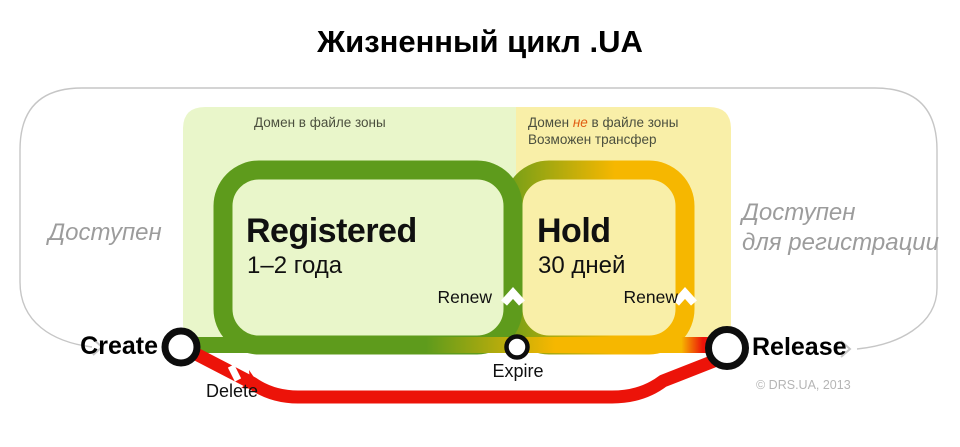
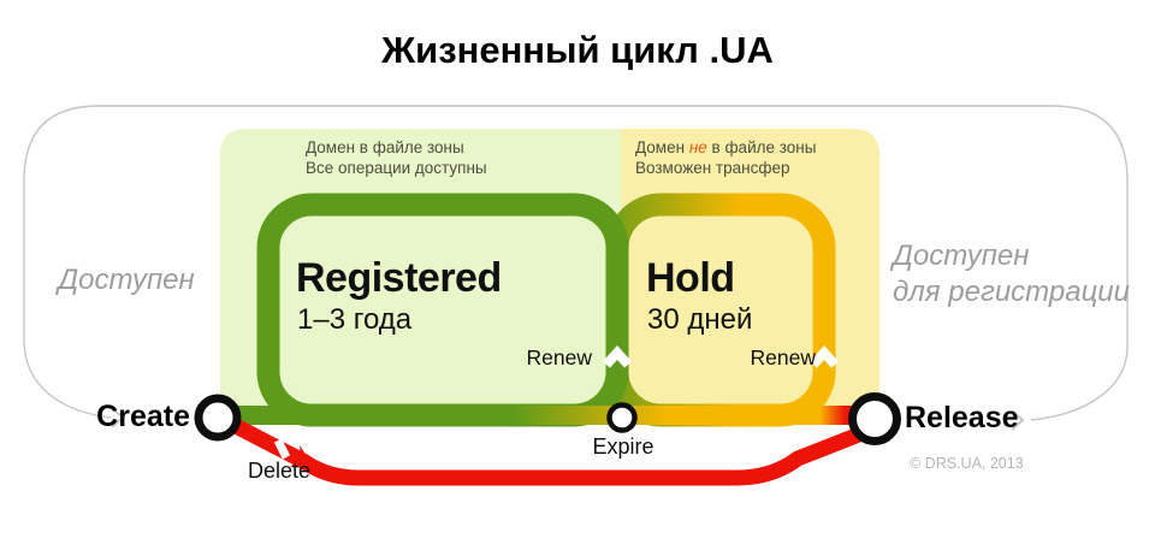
  Жизненный цикл .UA
  Доступен
  Доступен
  для регистрации
  Домен в файле зоны
+ Все операции доступны
  Домен не в файле зоны
  Возможен трансфер
  Registered
- 1–2 года
+ 1–3 года
  Renew
  Hold
  30 дней
  Renew
  Create
  Release
  Delete
  Expire
  © DRS.UA, 2013
